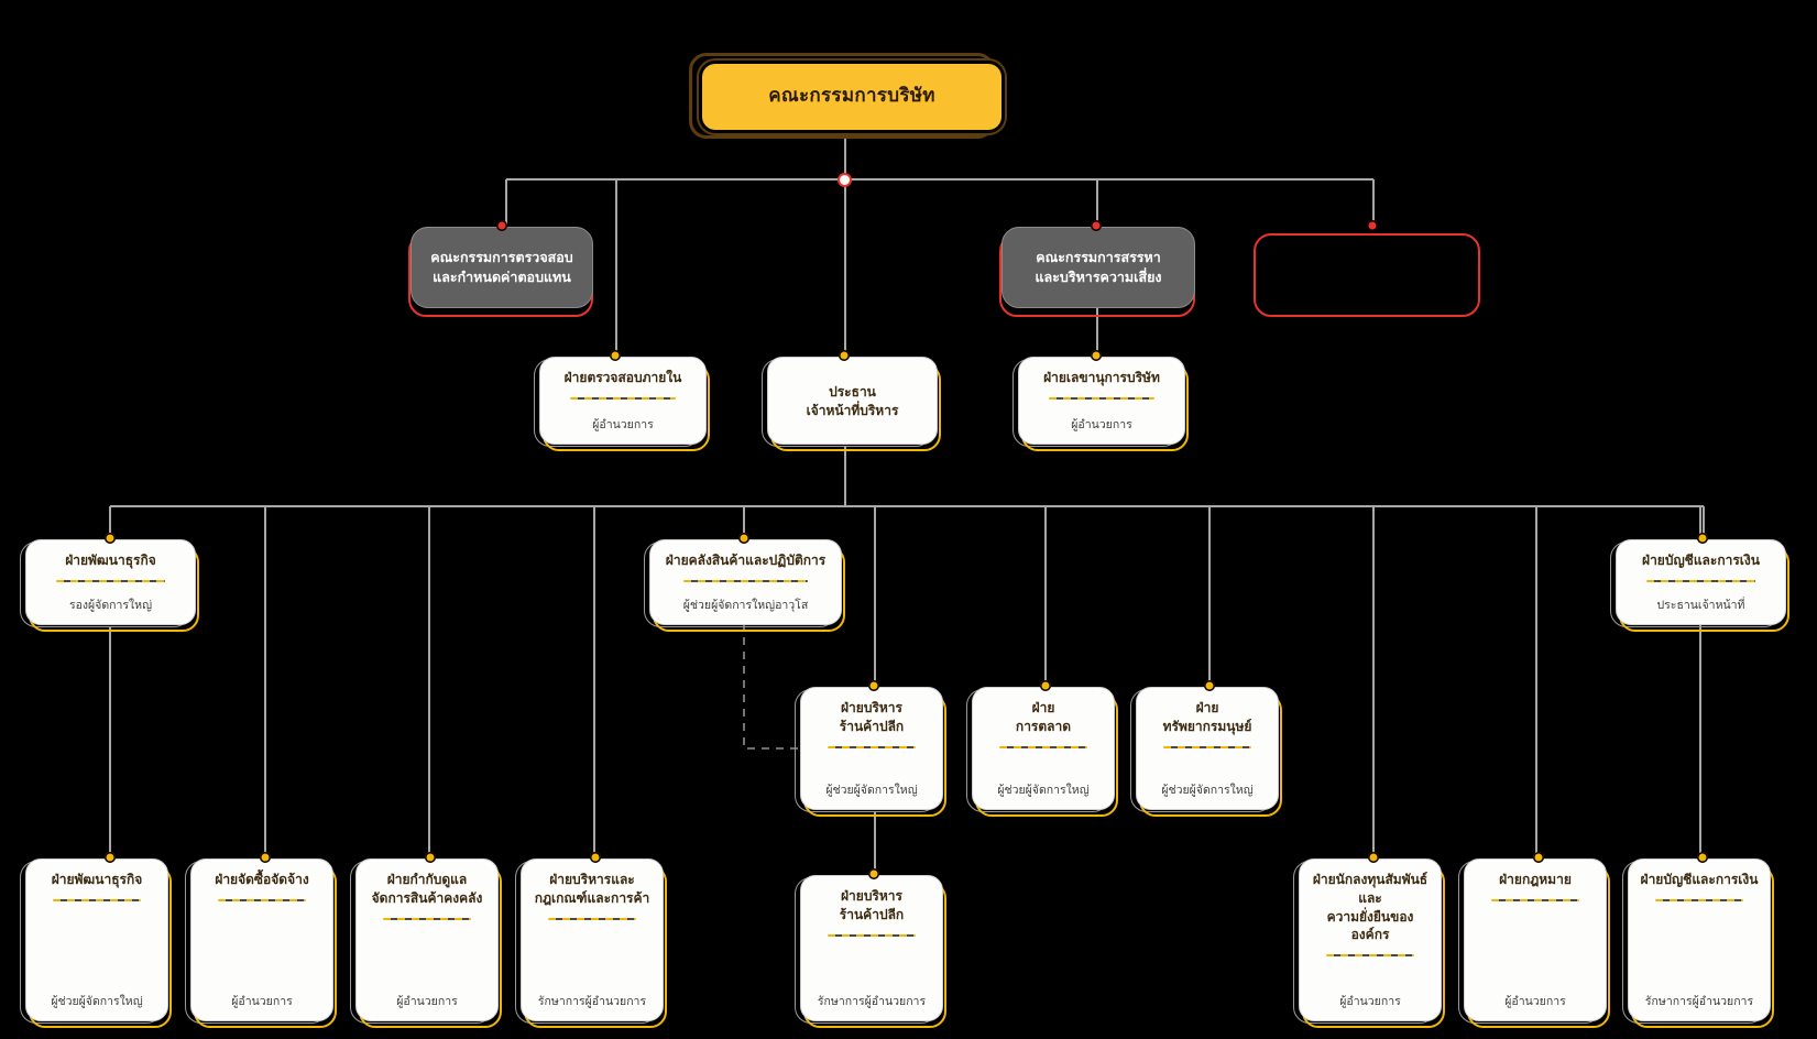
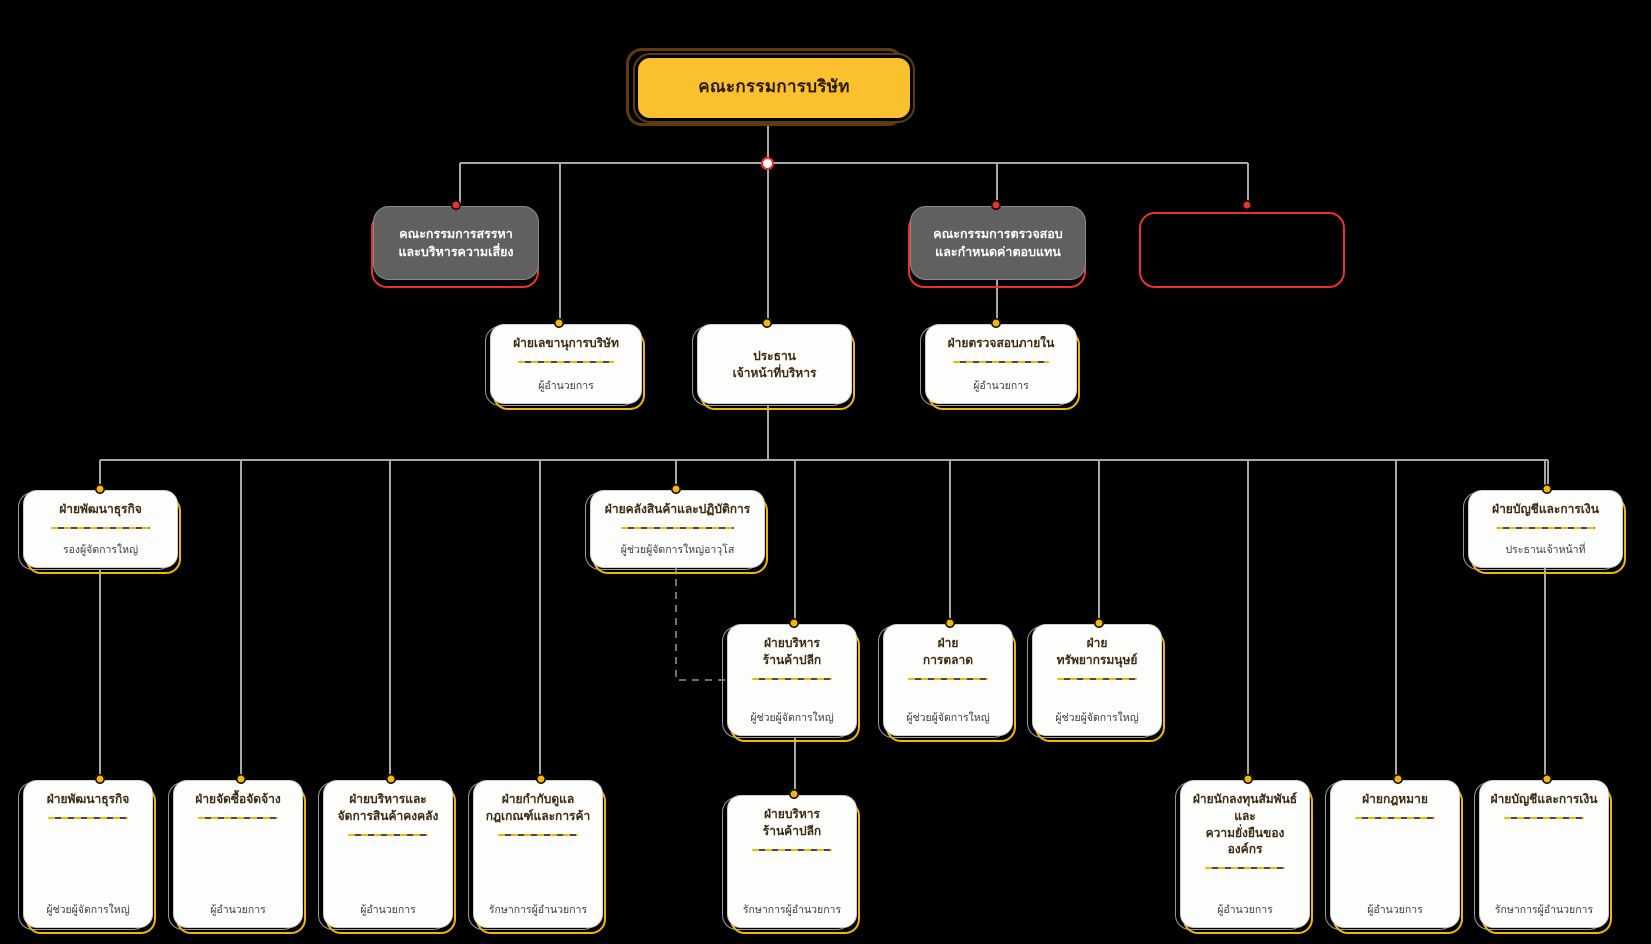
  คณะกรรมการบริษัท
- คณะกรรมการตรวจสอบ
+ คณะกรรมการสรรหา
- และกำหนดค่าตอบแทน
+ และบริหารความเสี่ยง
- คณะกรรมการสรรหา
+ คณะกรรมการตรวจสอบ
- และบริหารความเสี่ยง
+ และกำหนดค่าตอบแทน
- ฝ่ายตรวจสอบภายใน
+ ฝ่ายเลขานุการบริษัท
  ผู้อำนวยการ
  ประธาน
  เจ้าหน้าที่บริหาร
- ฝ่ายเลขานุการบริษัท
+ ฝ่ายตรวจสอบภายใน
  ผู้อำนวยการ
  ฝ่ายพัฒนาธุรกิจ
  รองผู้จัดการใหญ่
  ฝ่ายคลังสินค้าและปฏิบัติการ
  ผู้ช่วยผู้จัดการใหญ่อาวุโส
  ฝ่ายบัญชีและการเงิน
  ประธานเจ้าหน้าที่
  ฝ่ายบริหาร
  ร้านค้าปลีก
  ผู้ช่วยผู้จัดการใหญ่
  ฝ่าย
  การตลาด
  ผู้ช่วยผู้จัดการใหญ่
  ฝ่าย
  ทรัพยากรมนุษย์
  ผู้ช่วยผู้จัดการใหญ่
  ฝ่ายพัฒนาธุรกิจ
  ผู้ช่วยผู้จัดการใหญ่
  ฝ่ายจัดซื้อจัดจ้าง
  ผู้อำนวยการ
- ฝ่ายกำกับดูแล
+ ฝ่ายบริหารและ
  จัดการสินค้าคงคลัง
  ผู้อำนวยการ
- ฝ่ายบริหารและ
+ ฝ่ายกำกับดูแล
  กฎเกณฑ์และการค้า
  รักษาการผู้อำนวยการ
  ฝ่ายบริหาร
  ร้านค้าปลีก
  รักษาการผู้อำนวยการ
  ฝ่ายนักลงทุนสัมพันธ์และ
  ความยั่งยืนขององค์กร
  ผู้อำนวยการ
  ฝ่ายกฎหมาย
  ผู้อำนวยการ
  ฝ่ายบัญชีและการเงิน
  รักษาการผู้อำนวยการ
